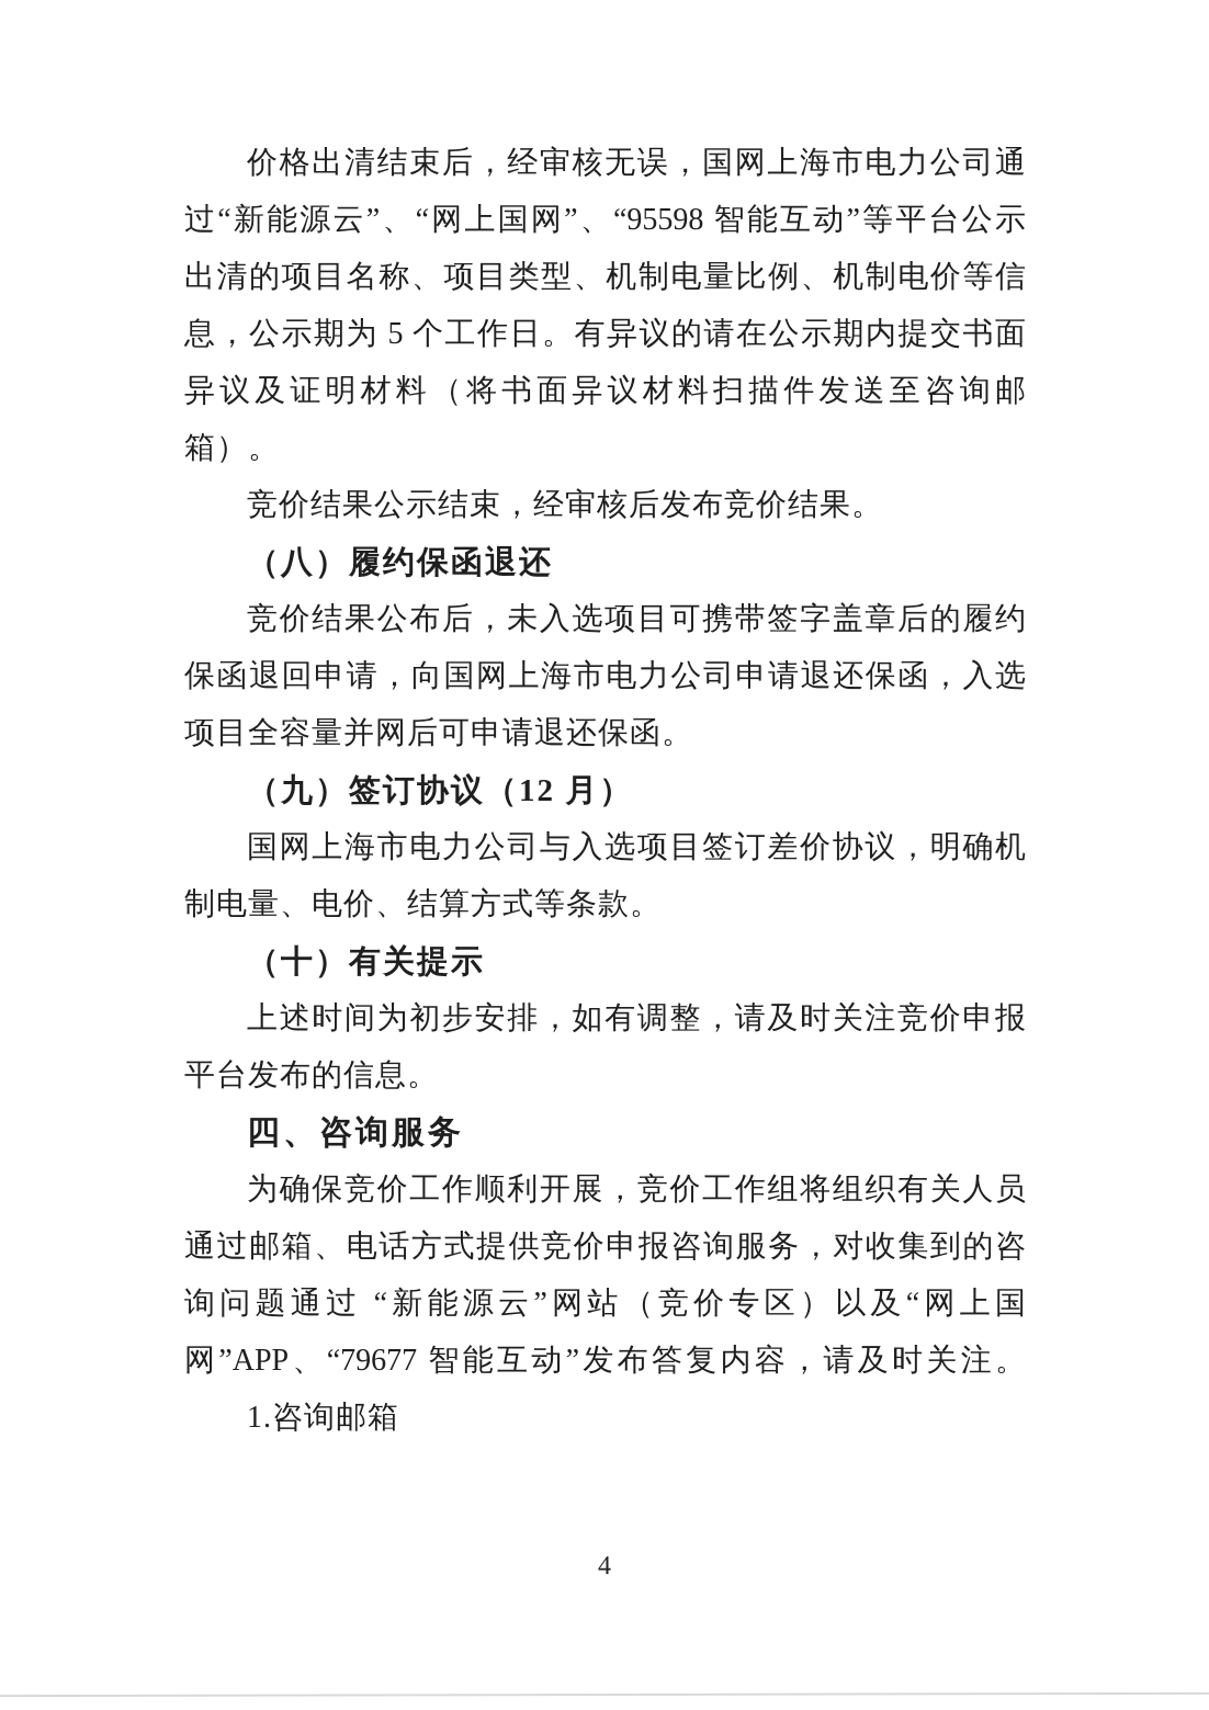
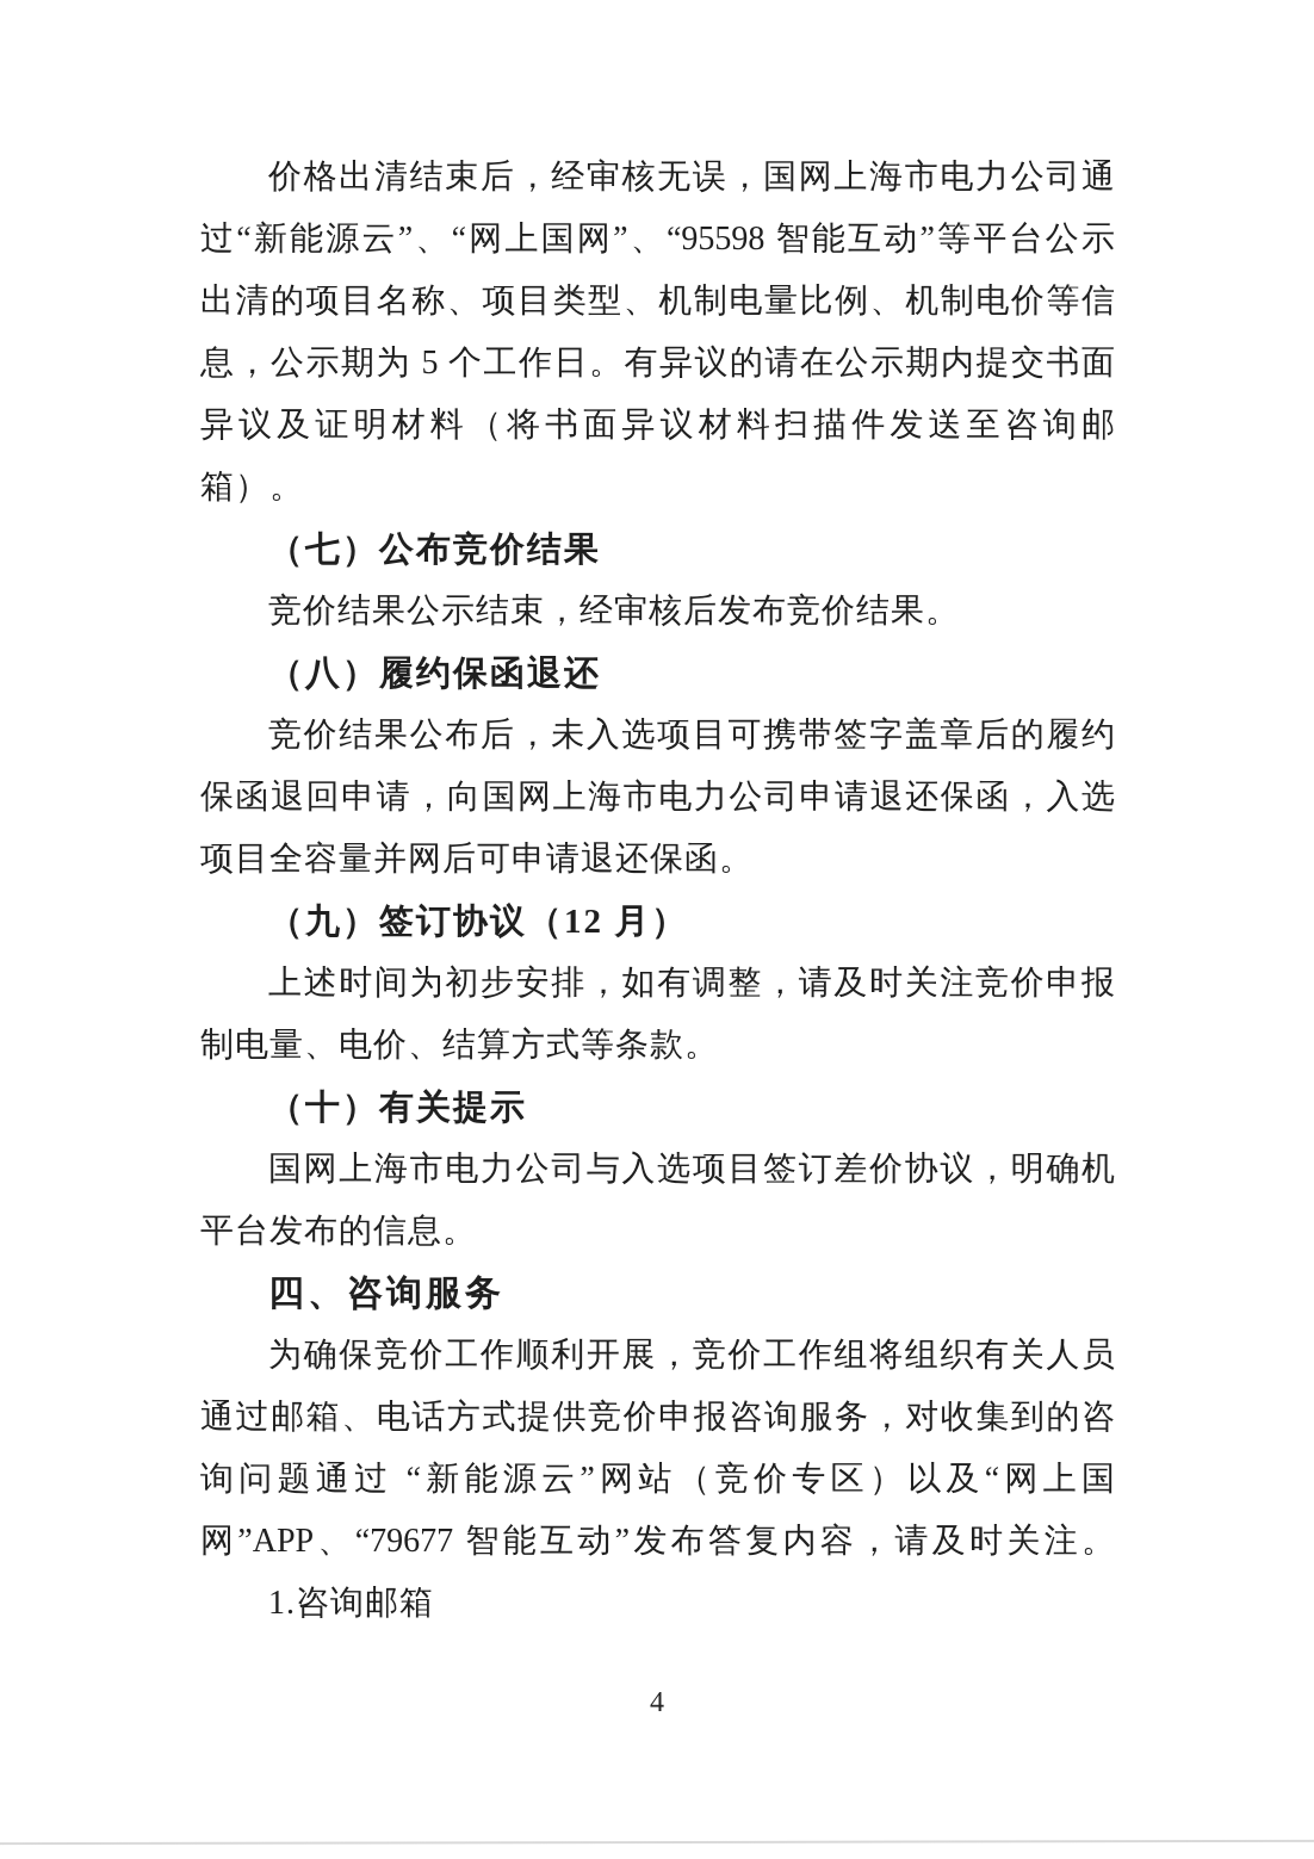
  价格出清结束后，经审核无误，国网上海市电力公司通
  过“新能源云”、“网上国网”、“95598 智能互动”等平台公示
  出清的项目名称、项目类型、机制电量比例、机制电价等信
  息，公示期为 5 个工作日。有异议的请在公示期内提交书面
  异议及证明材料（将书面异议材料扫描件发送至咨询邮
  箱）。
+ （七）公布竞价结果
  竞价结果公示结束，经审核后发布竞价结果。
  （八）履约保函退还
  竞价结果公布后，未入选项目可携带签字盖章后的履约
  保函退回申请，向国网上海市电力公司申请退还保函，入选
  项目全容量并网后可申请退还保函。
  （九）签订协议（12 月）
- 国网上海市电力公司与入选项目签订差价协议，明确机
+ 上述时间为初步安排，如有调整，请及时关注竞价申报
  制电量、电价、结算方式等条款。
  （十）有关提示
- 上述时间为初步安排，如有调整，请及时关注竞价申报
+ 国网上海市电力公司与入选项目签订差价协议，明确机
  平台发布的信息。
  四、咨询服务
  为确保竞价工作顺利开展，竞价工作组将组织有关人员
  通过邮箱、电话方式提供竞价申报咨询服务，对收集到的咨
  询问题通过 “新能源云”网站（竞价专区）以及“网上国
  网”APP、“79677 智能互动”发布答复内容，请及时关注。
  1.咨询邮箱
  4
